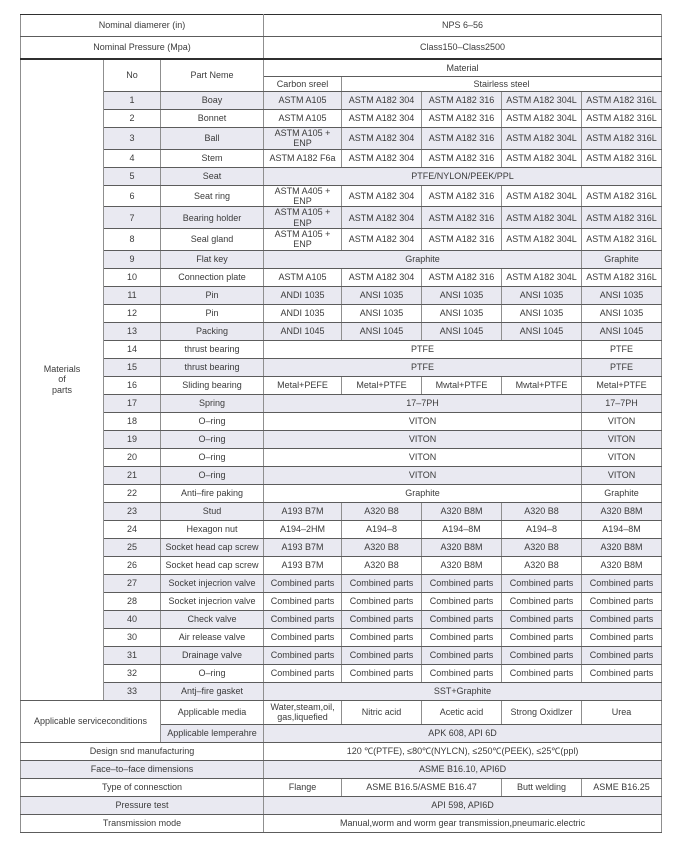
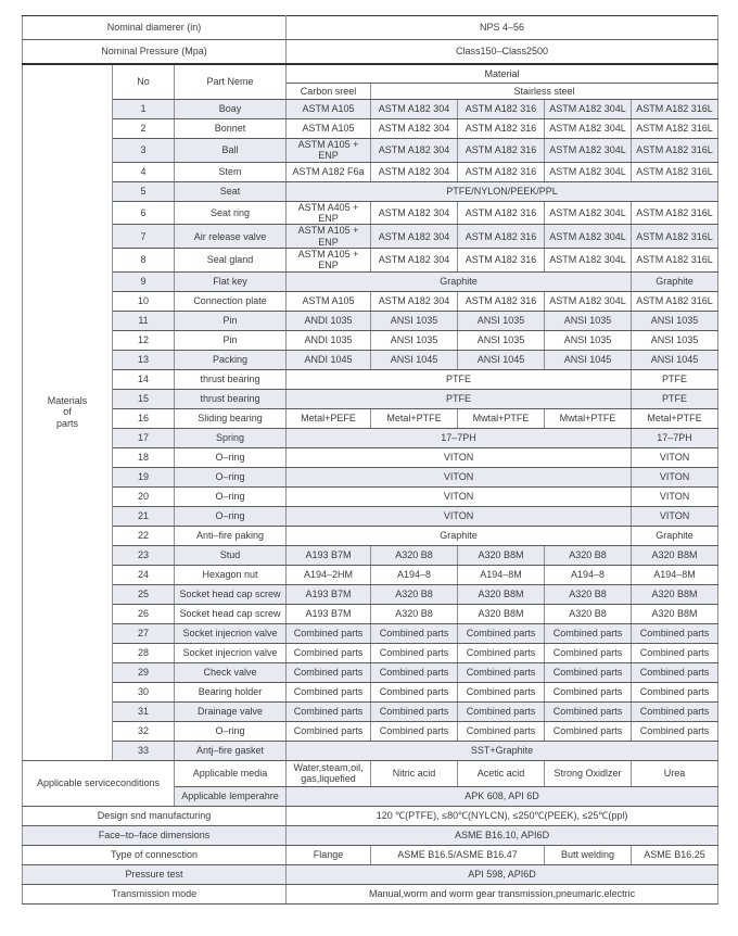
- Nominal diamerer (in)	NPS 6–56
+ Nominal diamerer (in)	NPS 4–56
  Nominal Pressure (Mpa)	Class150–Class2500
  Materials of parts	No	Part Neme	Material
  Carbon sreel	Stairless steel
  1	Boay	ASTM A105	ASTM A182 304	ASTM A182 316	ASTM A182 304L	ASTM A182 316L
  2	Bonnet	ASTM A105	ASTM A182 304	ASTM A182 316	ASTM A182 304L	ASTM A182 316L
  3	Ball	ASTM A105 + ENP	ASTM A182 304	ASTM A182 316	ASTM A182 304L	ASTM A182 316L
  4	Stem	ASTM A182 F6a	ASTM A182 304	ASTM A182 316	ASTM A182 304L	ASTM A182 316L
  5	Seat	PTFE/NYLON/PEEK/PPL
  6	Seat ring	ASTM A405 + ENP	ASTM A182 304	ASTM A182 316	ASTM A182 304L	ASTM A182 316L
- 7	Bearing holder	ASTM A105 + ENP	ASTM A182 304	ASTM A182 316	ASTM A182 304L	ASTM A182 316L
+ 7	Air release valve	ASTM A105 + ENP	ASTM A182 304	ASTM A182 316	ASTM A182 304L	ASTM A182 316L
  8	Seal gland	ASTM A105 + ENP	ASTM A182 304	ASTM A182 316	ASTM A182 304L	ASTM A182 316L
  9	Flat key	Graphite	Graphite
  10	Connection plate	ASTM A105	ASTM A182 304	ASTM A182 316	ASTM A182 304L	ASTM A182 316L
  11	Pin	ANDI 1035	ANSI 1035	ANSI 1035	ANSI 1035	ANSI 1035
  12	Pin	ANDI 1035	ANSI 1035	ANSI 1035	ANSI 1035	ANSI 1035
  13	Packing	ANDI 1045	ANSI 1045	ANSI 1045	ANSI 1045	ANSI 1045
  14	thrust bearing	PTFE	PTFE
  15	thrust bearing	PTFE	PTFE
  16	Sliding bearing	Metal+PEFE	Metal+PTFE	Mwtal+PTFE	Mwtal+PTFE	Metal+PTFE
  17	Spring	17–7PH	17–7PH
  18	O–ring	VITON	VITON
  19	O–ring	VITON	VITON
  20	O–ring	VITON	VITON
  21	O–ring	VITON	VITON
  22	Anti–fire paking	Graphite	Graphite
  23	Stud	A193 B7M	A320 B8	A320 B8M	A320 B8	A320 B8M
  24	Hexagon nut	A194–2HM	A194–8	A194–8M	A194–8	A194–8M
  25	Socket head cap screw	A193 B7M	A320 B8	A320 B8M	A320 B8	A320 B8M
  26	Socket head cap screw	A193 B7M	A320 B8	A320 B8M	A320 B8	A320 B8M
  27	Socket injecrion valve	Combined parts	Combined parts	Combined parts	Combined parts	Combined parts
  28	Socket injecrion valve	Combined parts	Combined parts	Combined parts	Combined parts	Combined parts
- 40	Check valve	Combined parts	Combined parts	Combined parts	Combined parts	Combined parts
+ 29	Check valve	Combined parts	Combined parts	Combined parts	Combined parts	Combined parts
- 30	Air release valve	Combined parts	Combined parts	Combined parts	Combined parts	Combined parts
+ 30	Bearing holder	Combined parts	Combined parts	Combined parts	Combined parts	Combined parts
  31	Drainage valve	Combined parts	Combined parts	Combined parts	Combined parts	Combined parts
  32	O–ring	Combined parts	Combined parts	Combined parts	Combined parts	Combined parts
  33	Antj–fire gasket	SST+Graphite
  Applicable serviceconditions	Applicable media	Water,steam,oil, gas,liquefied	Nitric acid	Acetic acid	Strong Oxidlzer	Urea
  Applicable lemperahre	APK 608, API 6D
  Design snd manufacturing	120 ℃(PTFE), ≤80℃(NYLCN), ≤250℃(PEEK), ≤25℃(ppl)
  Face–to–face dimensions	ASME B16.10, API6D
  Type of connesction	Flange	ASME B16.5/ASME B16.47	Butt welding	ASME B16.25
  Pressure test	API 598, API6D
  Transmission mode	Manual,worm and worm gear transmission,pneumaric.electric
